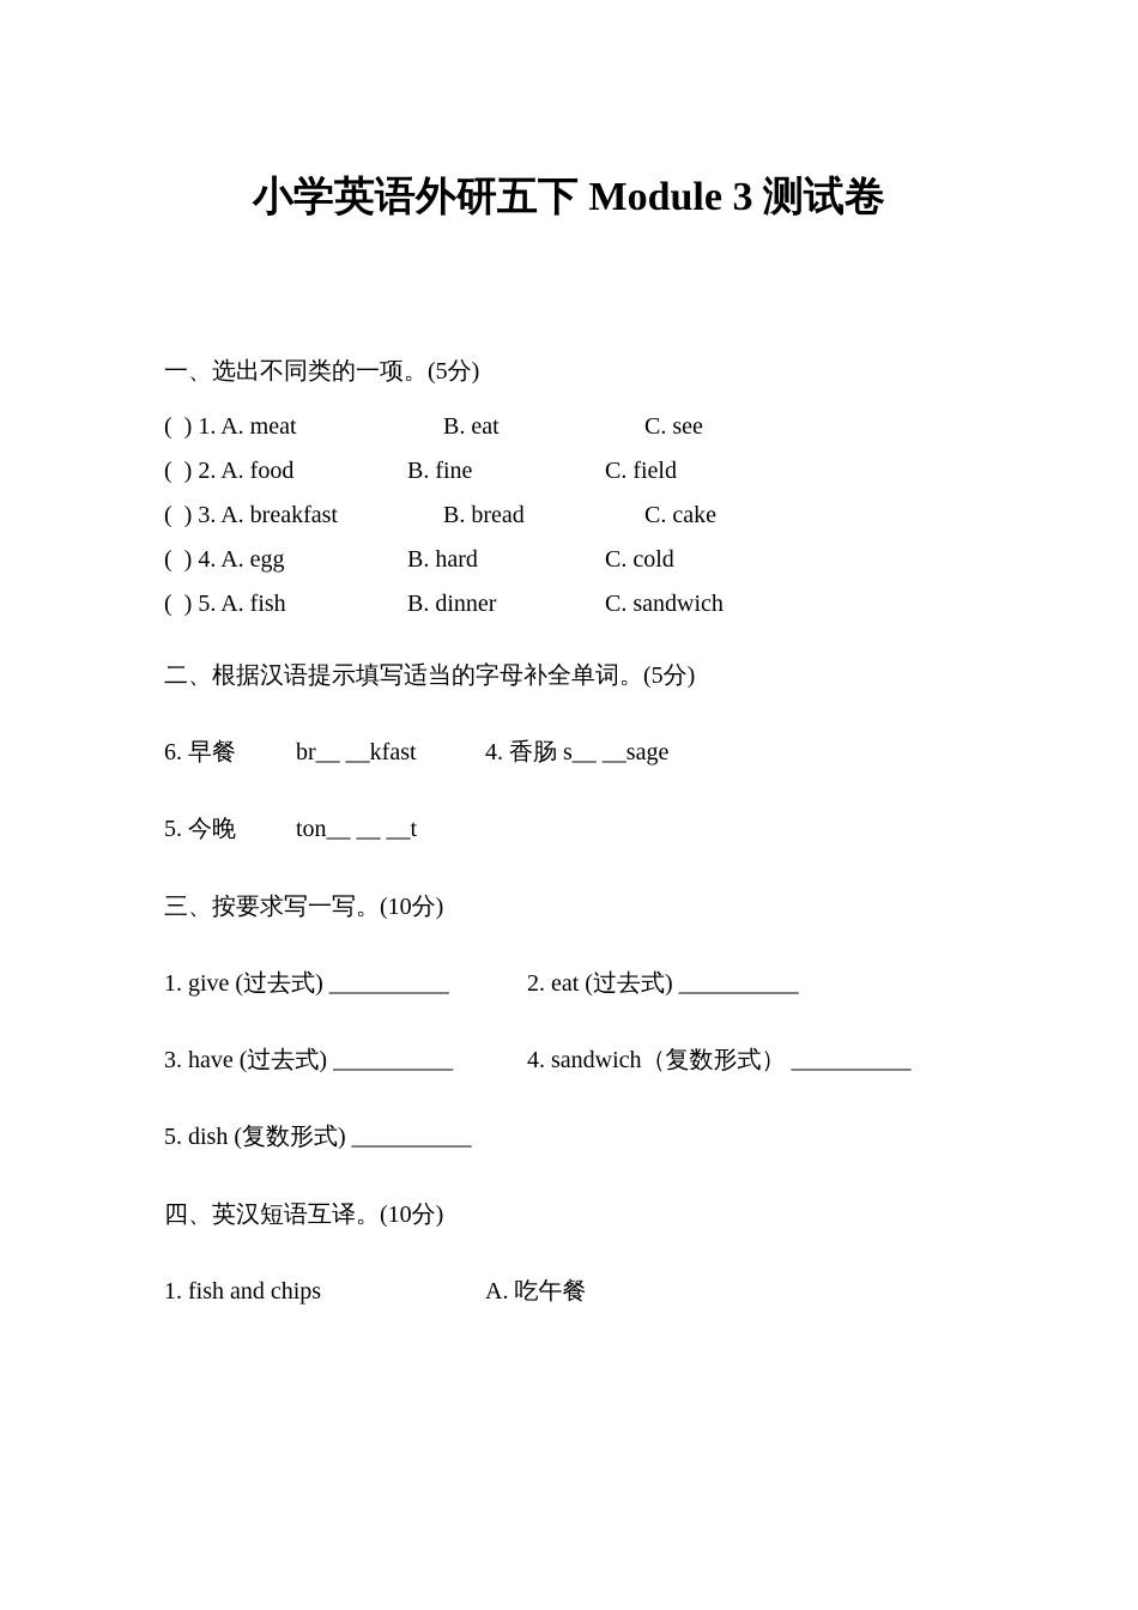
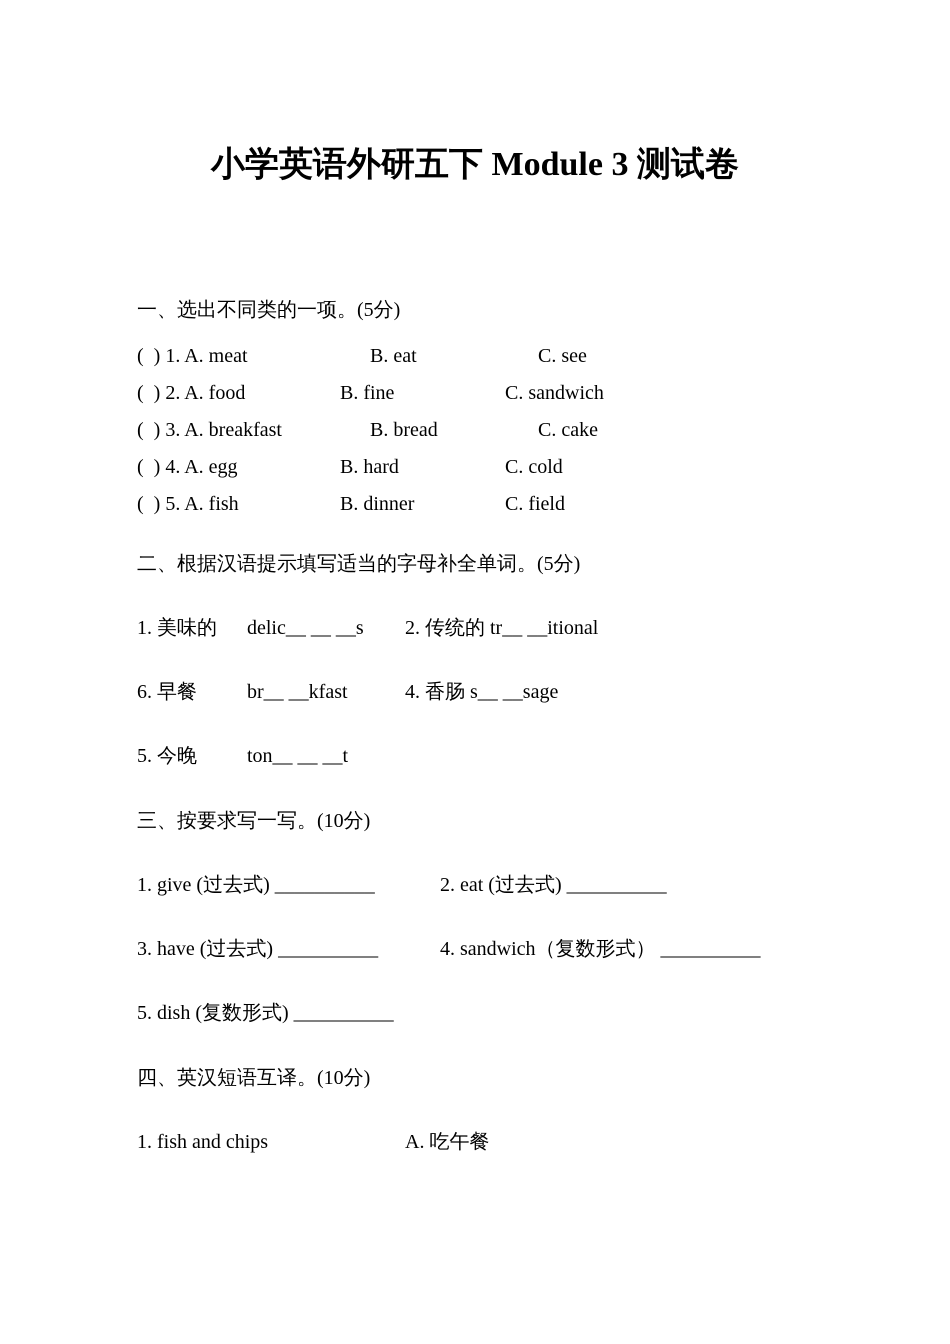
  小学英语外研五下 Module 3 测试卷
  一、选出不同类的一项。(5分)
  ( ) 1. A. meat B. eat C. see
- ( ) 2. A. food B. fine C. field
+ ( ) 2. A. food B. fine C. sandwich
  ( ) 3. A. breakfast B. bread C. cake
  ( ) 4. A. egg B. hard C. cold
- ( ) 5. A. fish B. dinner C. sandwich
+ ( ) 5. A. fish B. dinner C. field
  二、根据汉语提示填写适当的字母补全单词。(5分)
+ 1. 美味的 delic__ __ __s 2. 传统的 tr__ __itional
  6. 早餐 br__ __kfast 4. 香肠 s__ __sage
  5. 今晚 ton__ __ __t
  三、按要求写一写。(10分)
  1. give (过去式) __________ 2. eat (过去式) __________
  3. have (过去式) __________ 4. sandwich（复数形式） __________
  5. dish (复数形式) __________
  四、英汉短语互译。(10分)
  1. fish and chips A. 吃午餐
